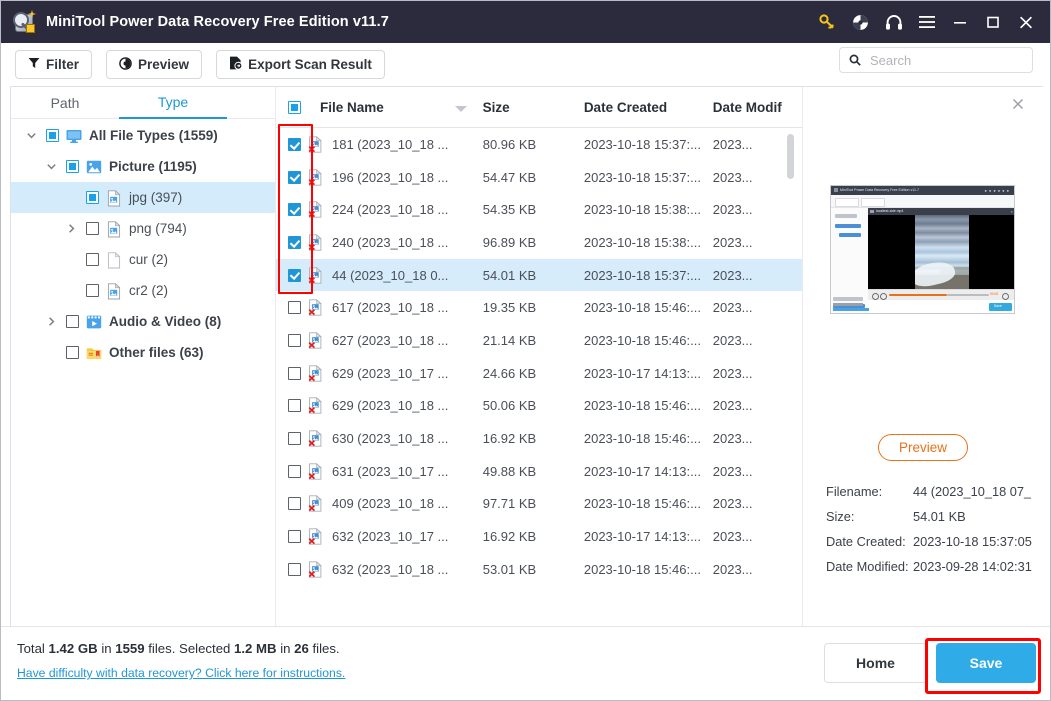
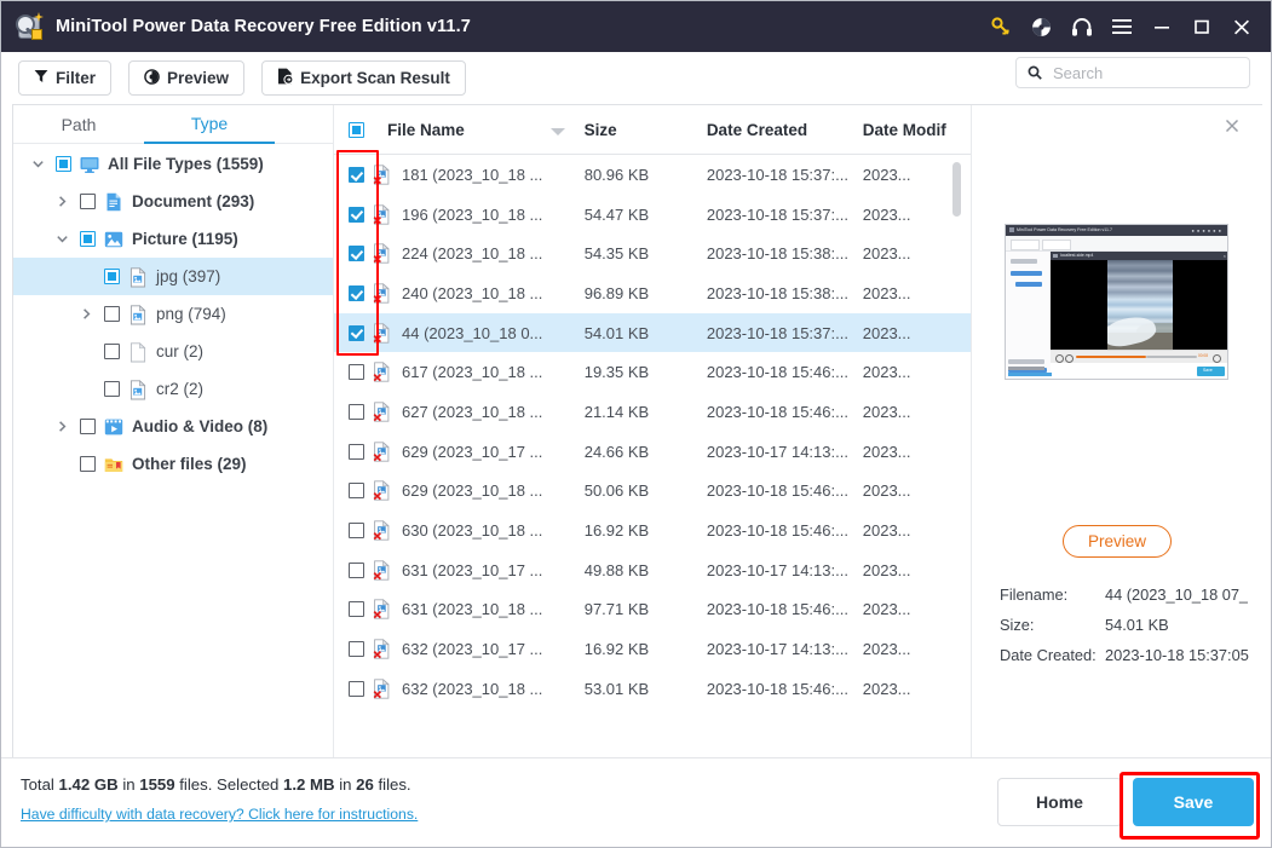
  MiniTool Power Data Recovery Free Edition v11.7
  Filter
  Preview
  Export Scan Result
  Search
  Path
  Type
  All File Types (1559)
+ Document (293)
  Picture (1195)
  jpg (397)
  png (794)
  cur (2)
  cr2 (2)
  Audio & Video (8)
- Other files (63)
+ Other files (29)
  File Name
  Size
  Date Created
  Date Modif
  181 (2023_10_18 ...
  80.96 KB
  2023-10-18 15:37:...
  2023...
  196 (2023_10_18 ...
  54.47 KB
  2023-10-18 15:37:...
  2023...
  224 (2023_10_18 ...
  54.35 KB
  2023-10-18 15:38:...
  2023...
  240 (2023_10_18 ...
  96.89 KB
  2023-10-18 15:38:...
  2023...
  44 (2023_10_18 0...
  54.01 KB
  2023-10-18 15:37:...
  2023...
  617 (2023_10_18 ...
  19.35 KB
  2023-10-18 15:46:...
  2023...
  627 (2023_10_18 ...
  21.14 KB
  2023-10-18 15:46:...
  2023...
  629 (2023_10_17 ...
  24.66 KB
  2023-10-17 14:13:...
  2023...
  629 (2023_10_18 ...
  50.06 KB
  2023-10-18 15:46:...
  2023...
  630 (2023_10_18 ...
  16.92 KB
  2023-10-18 15:46:...
  2023...
  631 (2023_10_17 ...
  49.88 KB
  2023-10-17 14:13:...
  2023...
- 409 (2023_10_18 ...
+ 631 (2023_10_18 ...
  97.71 KB
  2023-10-18 15:46:...
  2023...
  632 (2023_10_17 ...
  16.92 KB
  2023-10-17 14:13:...
  2023...
  632 (2023_10_18 ...
  53.01 KB
  2023-10-18 15:46:...
  2023...
  Preview
  Filename:
  44 (2023_10_18 07_
  Size:
  54.01 KB
  Date Created:
  2023-10-18 15:37:05
- Date Modified:
- 2023-09-28 14:02:31
  Total 1.42 GB in 1559 files. Selected 1.2 MB in 26 files.
  Have difficulty with data recovery? Click here for instructions.
  Home
  Save
